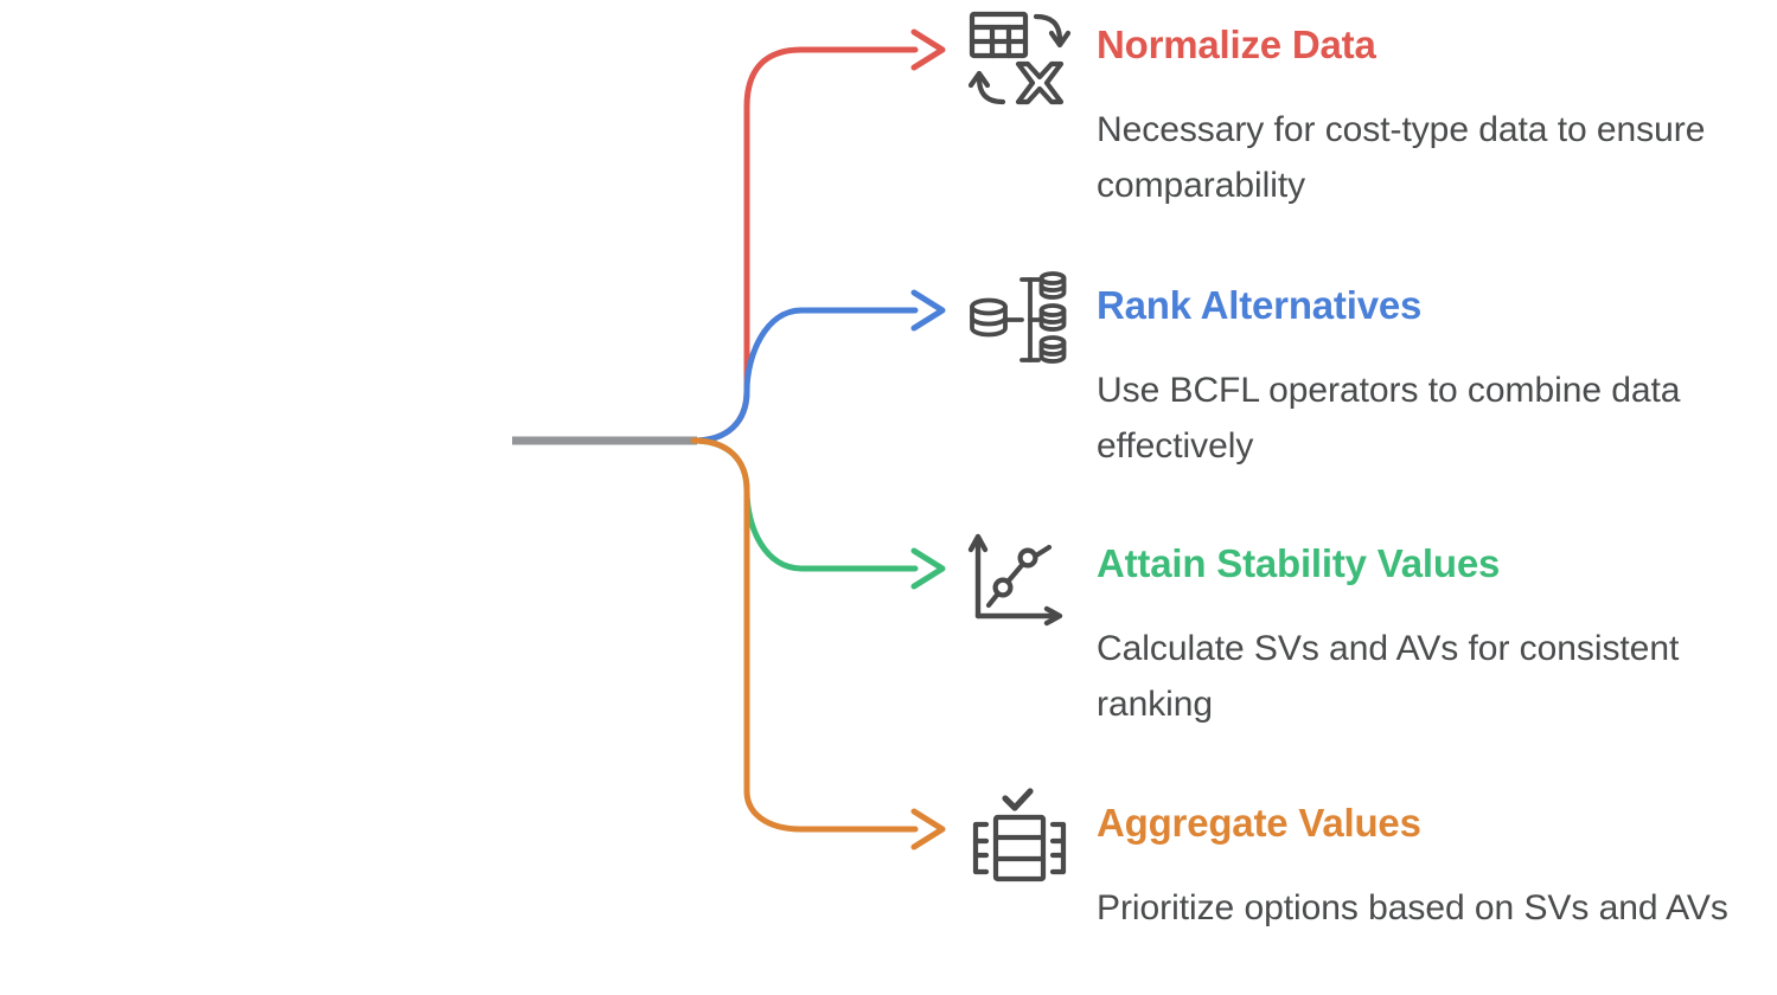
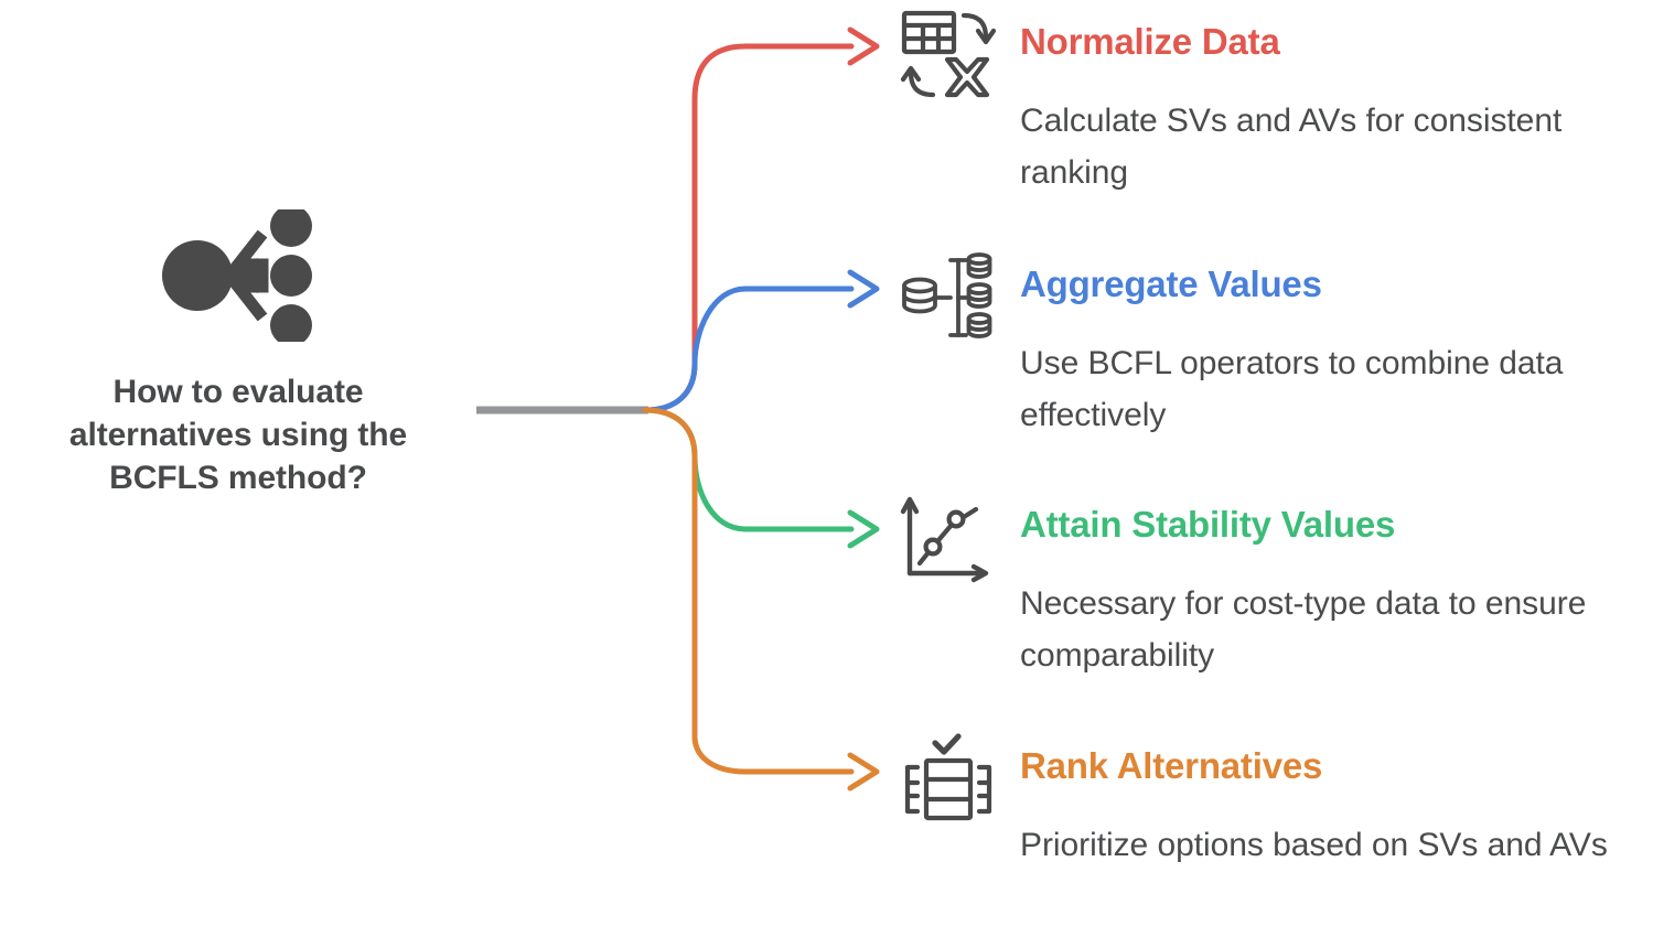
+ How to evaluate
+ alternatives using the
+ BCFLS method?
  Normalize Data
- Necessary for cost-type data to ensure comparability
+ Calculate SVs and AVs for consistent ranking
- Rank Alternatives
+ Aggregate Values
  Use BCFL operators to combine data effectively
  Attain Stability Values
- Calculate SVs and AVs for consistent ranking
+ Necessary for cost-type data to ensure comparability
- Aggregate Values
+ Rank Alternatives
  Prioritize options based on SVs and AVs
